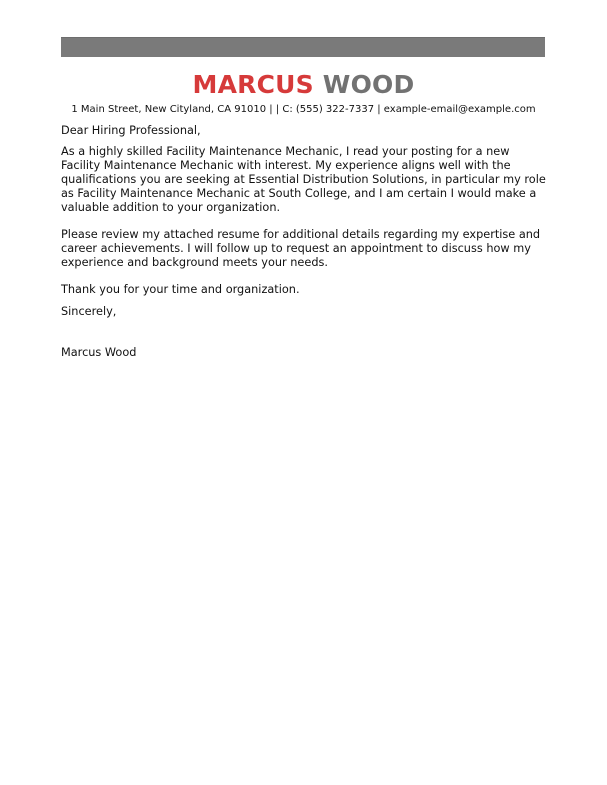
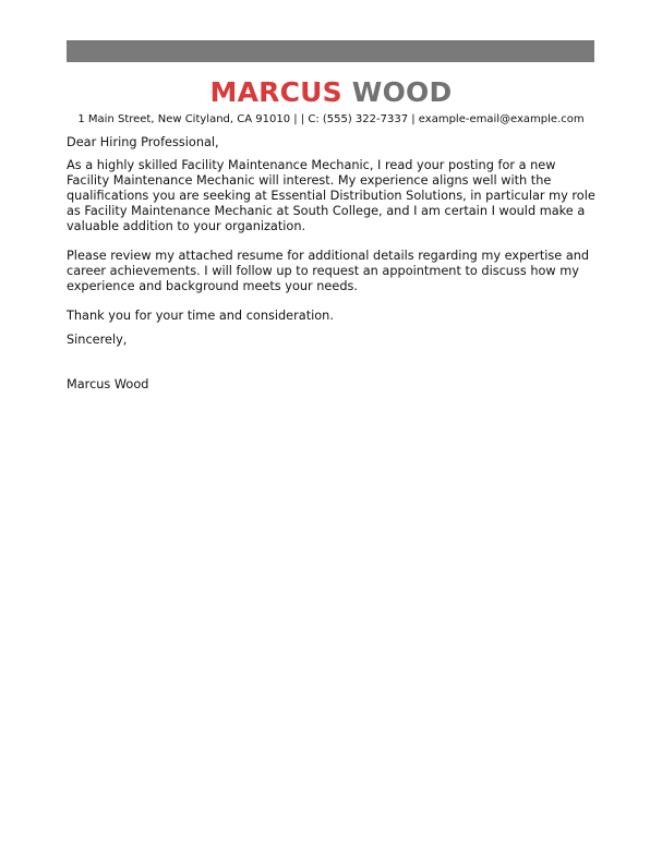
  MARCUS WOOD
  1 Main Street, New Cityland, CA 91010 | | C: (555) 322-7337 | example-email@example.com
  Dear Hiring Professional,
- As a highly skilled Facility Maintenance Mechanic, I read your posting for a new Facility Maintenance Mechanic with interest. My experience aligns well with the qualifications you are seeking at Essential Distribution Solutions, in particular my role as Facility Maintenance Mechanic at South College, and I am certain I would make a valuable addition to your organization.
+ As a highly skilled Facility Maintenance Mechanic, I read your posting for a new Facility Maintenance Mechanic will interest. My experience aligns well with the qualifications you are seeking at Essential Distribution Solutions, in particular my role as Facility Maintenance Mechanic at South College, and I am certain I would make a valuable addition to your organization.
  Please review my attached resume for additional details regarding my expertise and career achievements. I will follow up to request an appointment to discuss how my experience and background meets your needs.
- Thank you for your time and organization.
+ Thank you for your time and consideration.
  Sincerely,
  Marcus Wood
